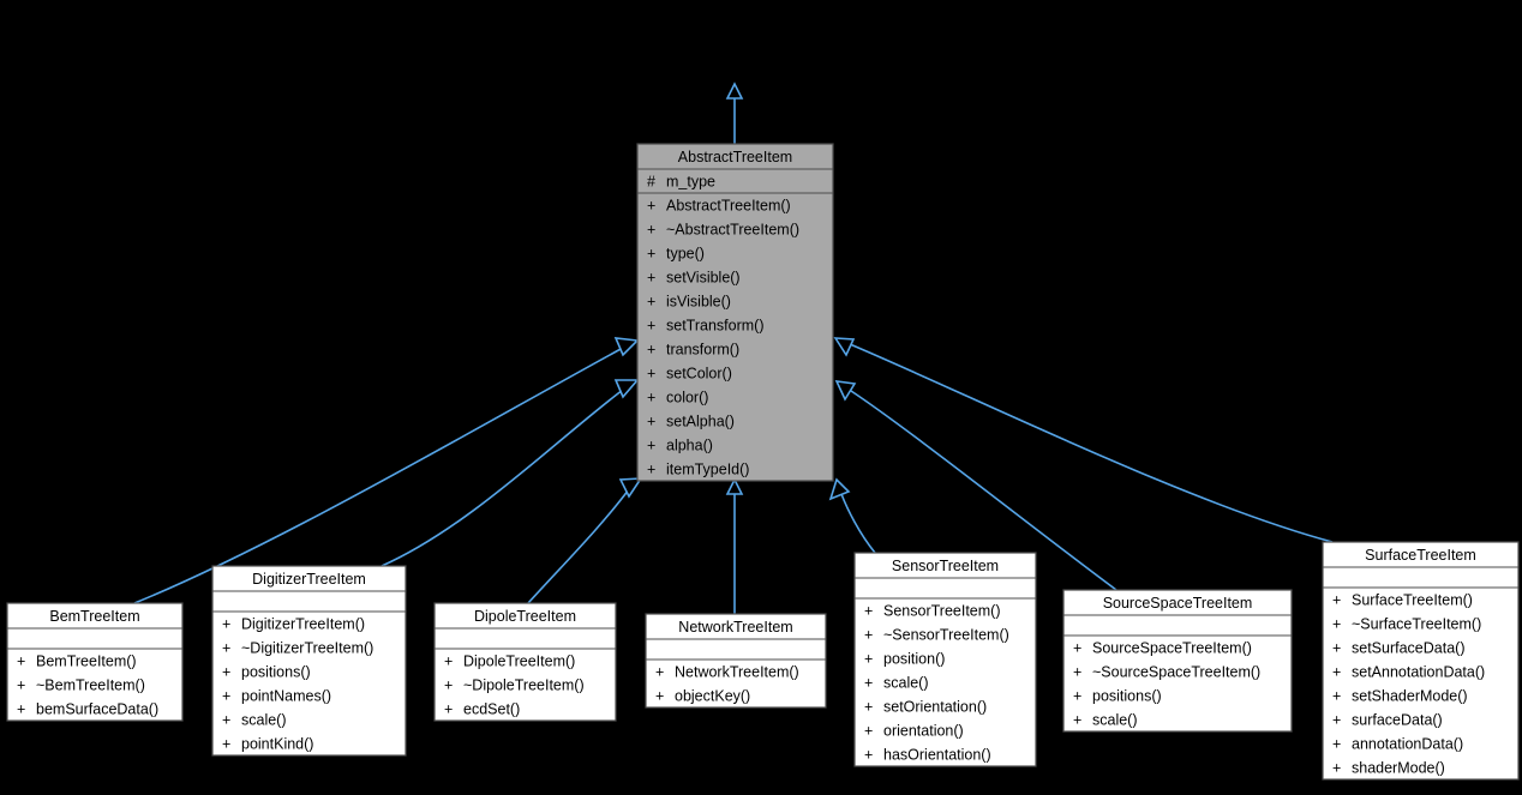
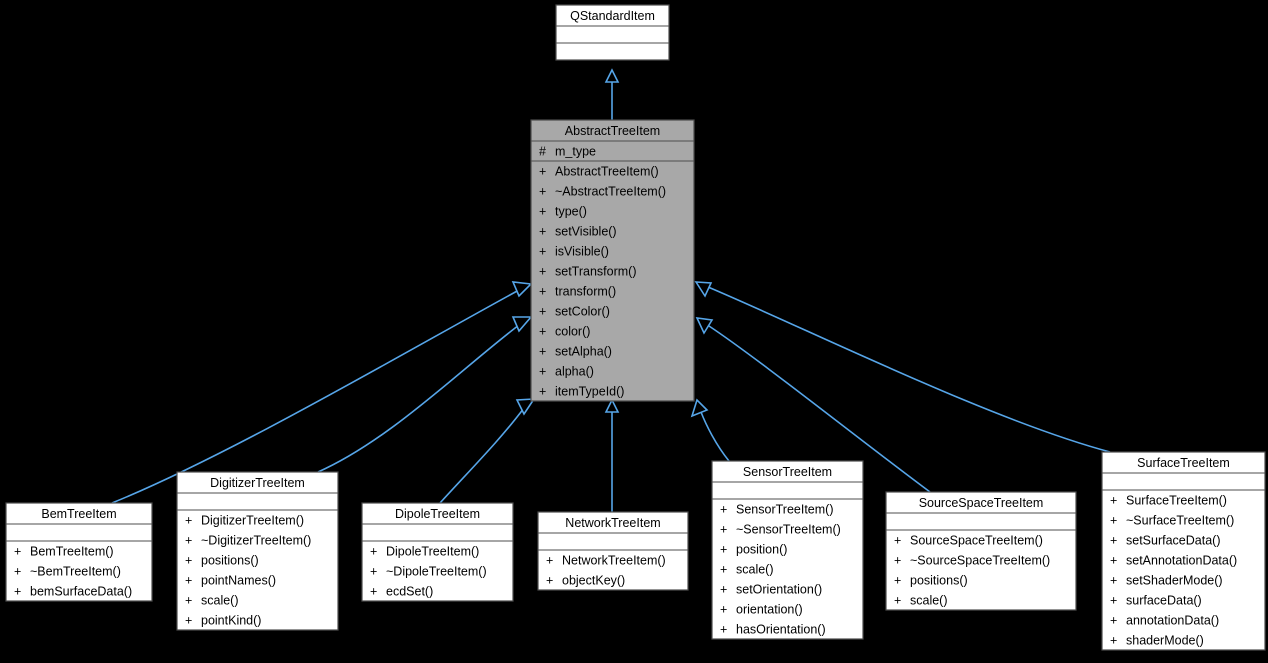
+ QStandardItem
  AbstractTreeItem
  #
  m_type
  +
  AbstractTreeItem()
  +
  ~AbstractTreeItem()
  +
  type()
  +
  setVisible()
  +
  isVisible()
  +
  setTransform()
  +
  transform()
  +
  setColor()
  +
  color()
  +
  setAlpha()
  +
  alpha()
  +
  itemTypeId()
  BemTreeItem
  +
  BemTreeItem()
  +
  ~BemTreeItem()
  +
  bemSurfaceData()
  DigitizerTreeItem
  +
  DigitizerTreeItem()
  +
  ~DigitizerTreeItem()
  +
  positions()
  +
  pointNames()
  +
  scale()
  +
  pointKind()
  DipoleTreeItem
  +
  DipoleTreeItem()
  +
  ~DipoleTreeItem()
  +
  ecdSet()
  NetworkTreeItem
  +
  NetworkTreeItem()
  +
  objectKey()
  SensorTreeItem
  +
  SensorTreeItem()
  +
  ~SensorTreeItem()
  +
  position()
  +
  scale()
  +
  setOrientation()
  +
  orientation()
  +
  hasOrientation()
  SourceSpaceTreeItem
  +
  SourceSpaceTreeItem()
  +
  ~SourceSpaceTreeItem()
  +
  positions()
  +
  scale()
  SurfaceTreeItem
  +
  SurfaceTreeItem()
  +
  ~SurfaceTreeItem()
  +
  setSurfaceData()
  +
  setAnnotationData()
  +
  setShaderMode()
  +
  surfaceData()
  +
  annotationData()
  +
  shaderMode()
